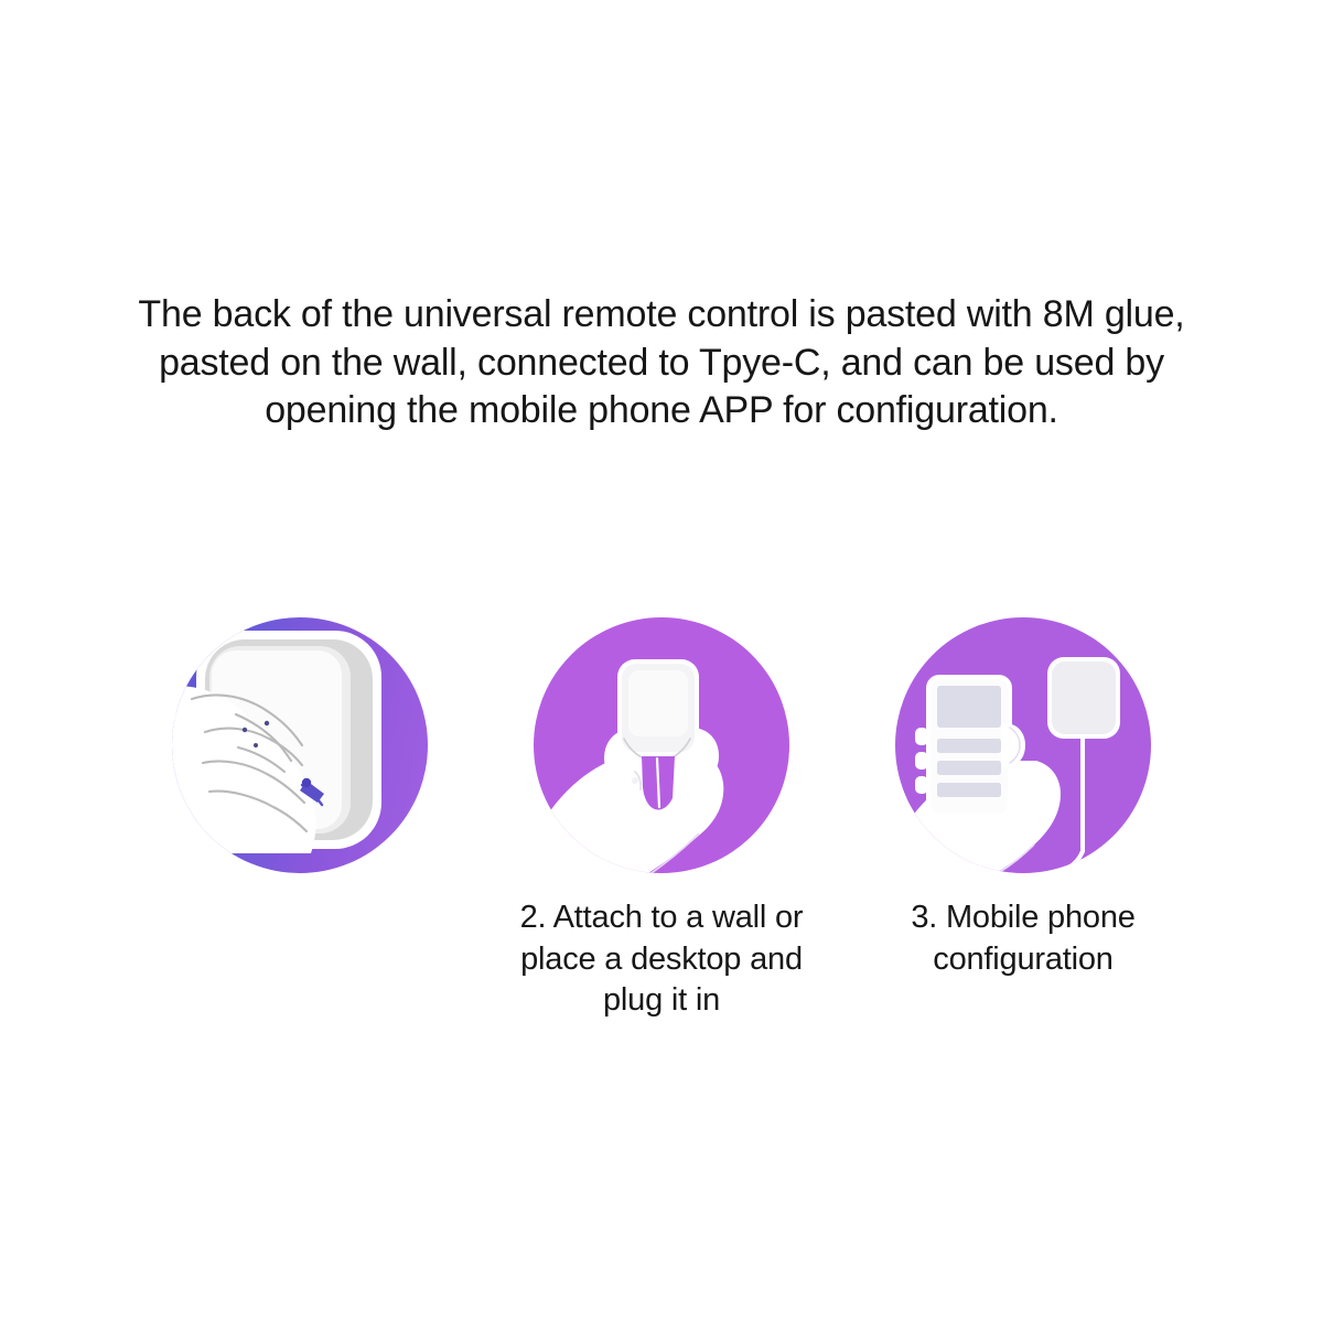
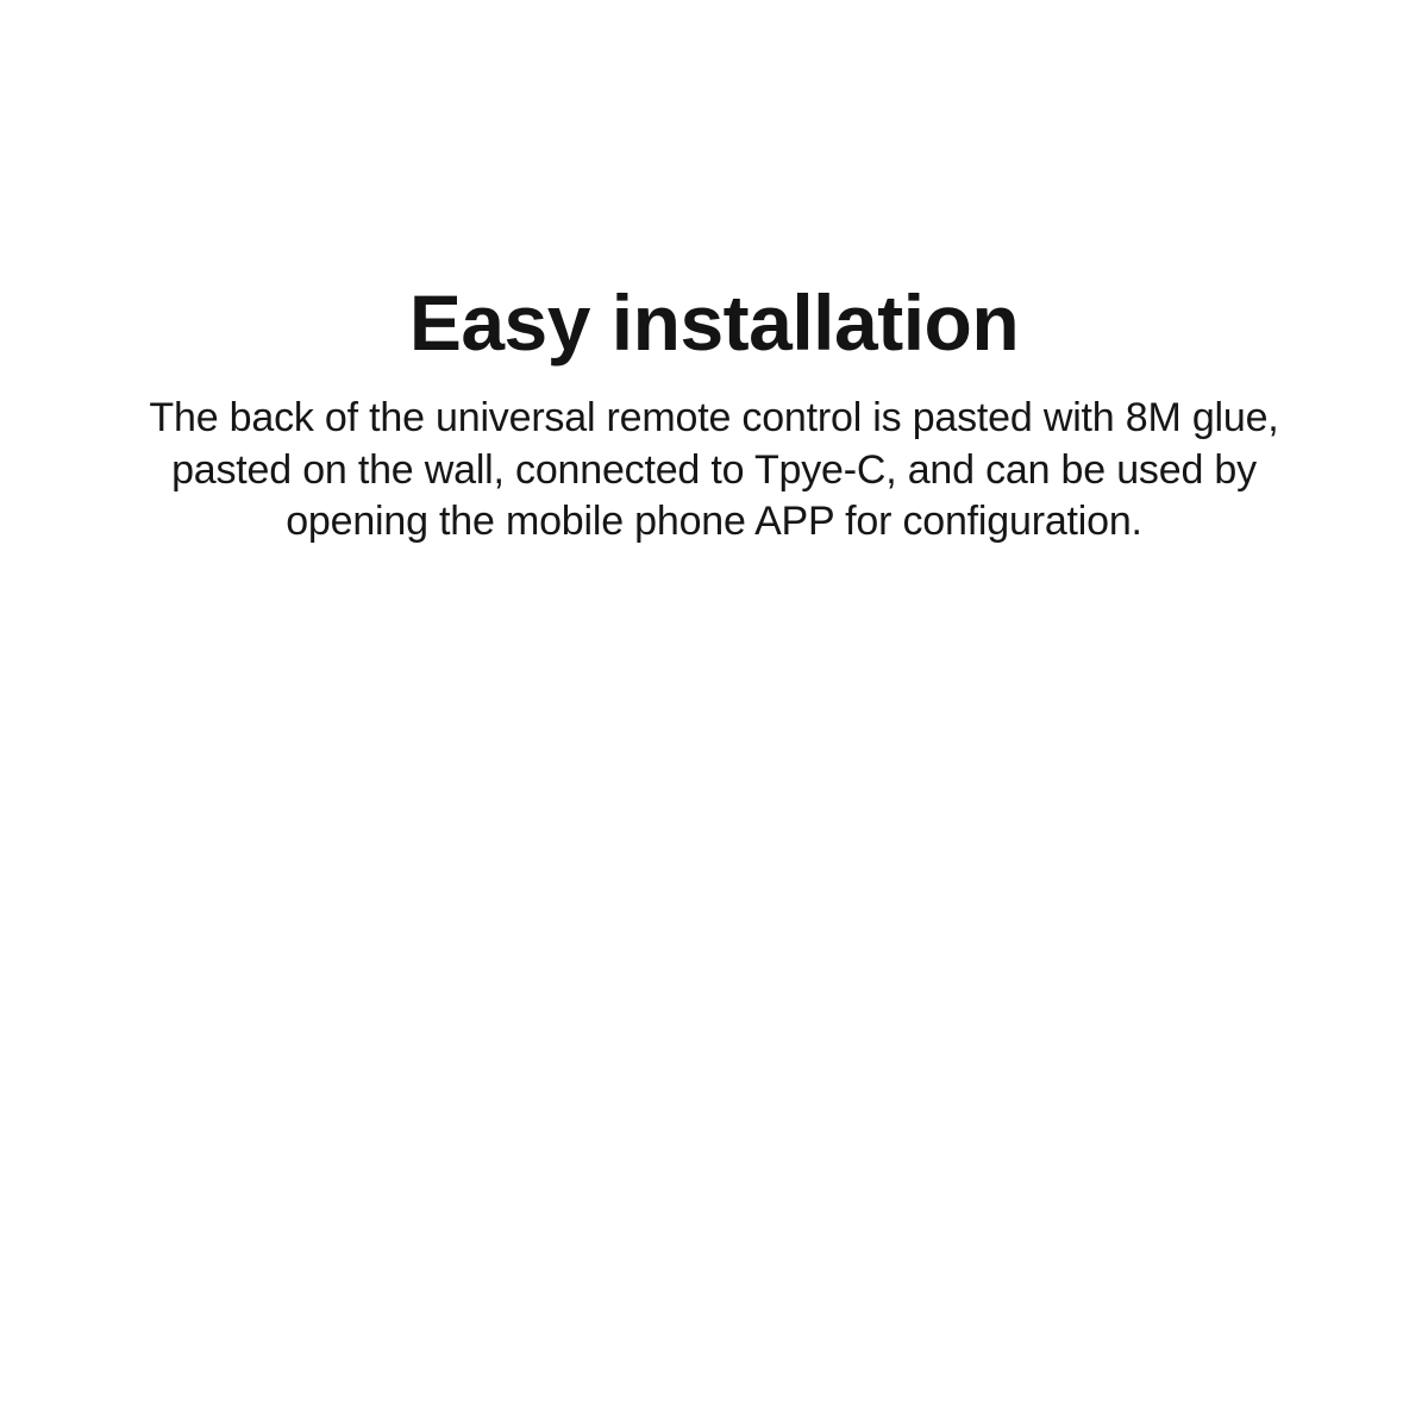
+ Easy installation
  The back of the universal remote control is pasted with 8M glue, pasted on the wall, connected to Tpye-C, and can be used by opening the mobile phone APP for configuration.
- 2. Attach to a wall or
- place a desktop and plug it in
- 3. Mobile phone
- configuration
